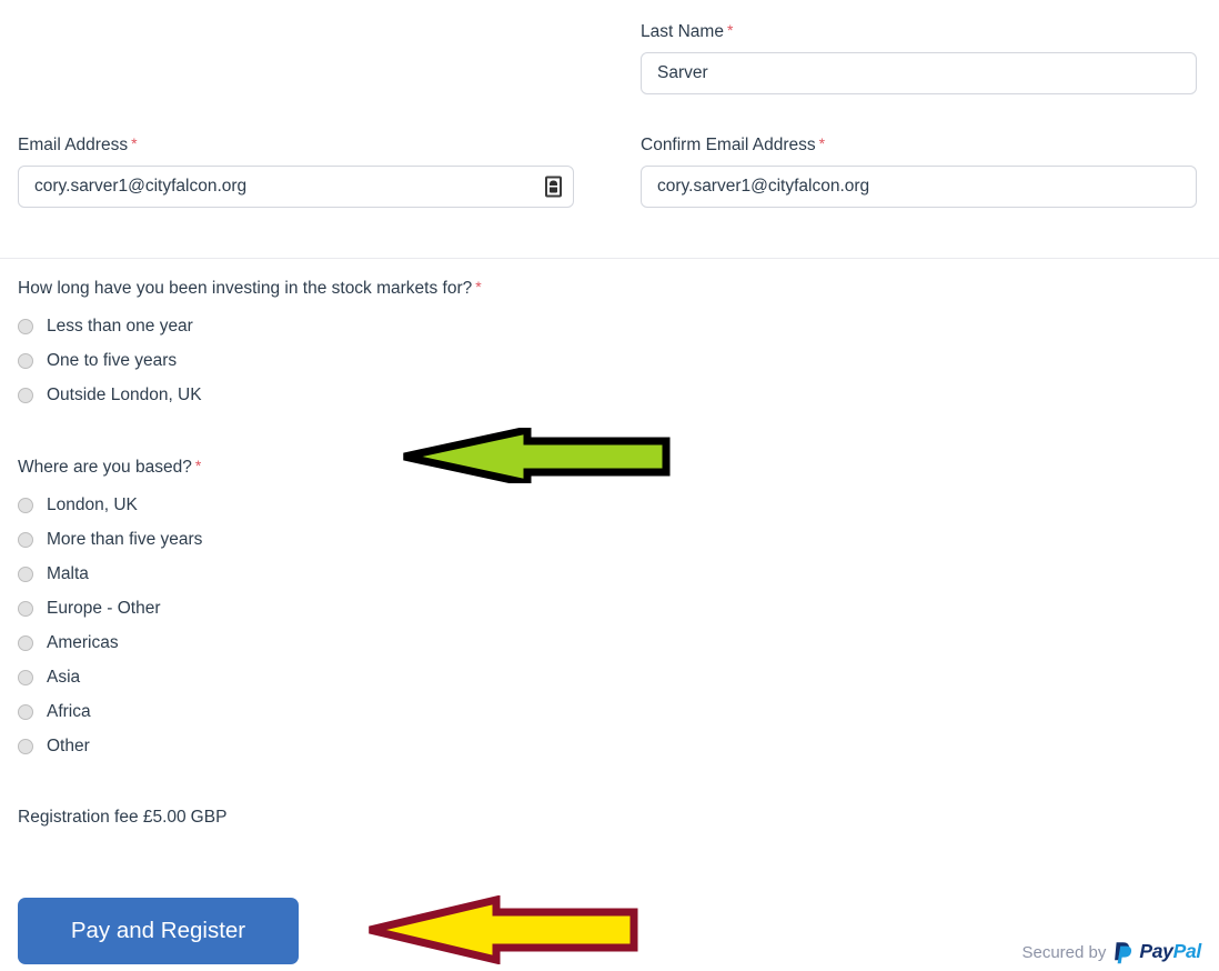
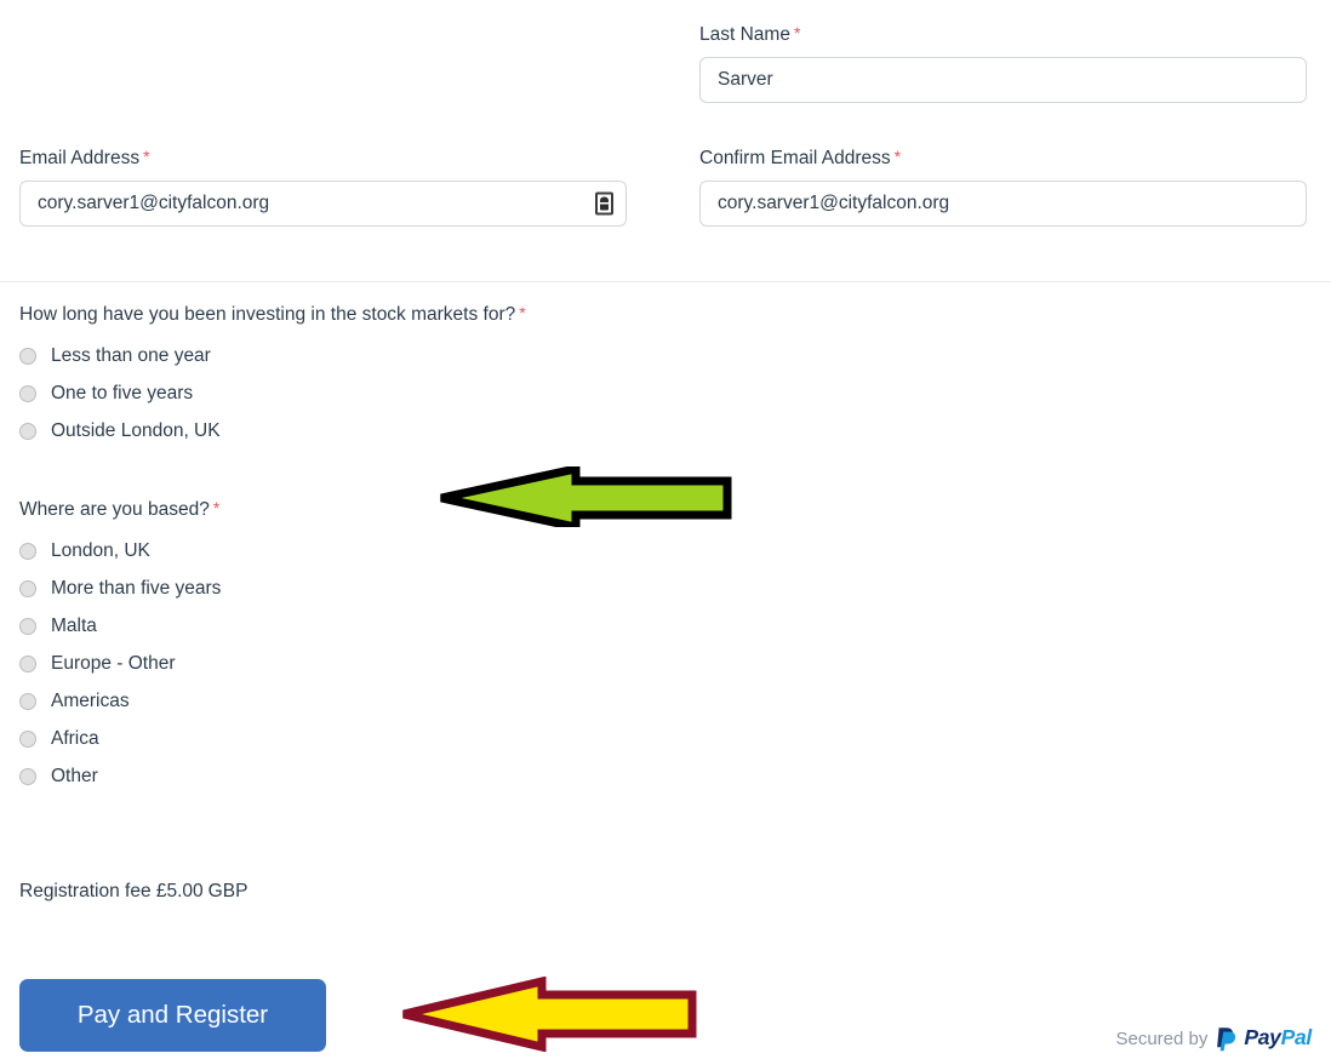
  Last Name *
  Sarver
  Email Address *
  cory.sarver1@cityfalcon.org
  Confirm Email Address *
  cory.sarver1@cityfalcon.org
  How long have you been investing in the stock markets for? *
  Less than one year
  One to five years
  Outside London, UK
  Where are you based? *
  London, UK
  More than five years
  Malta
  Europe - Other
  Americas
- Asia
  Africa
  Other
  Registration fee £5.00 GBP
  Pay and Register
  Secured by
  Pay
  Pal
